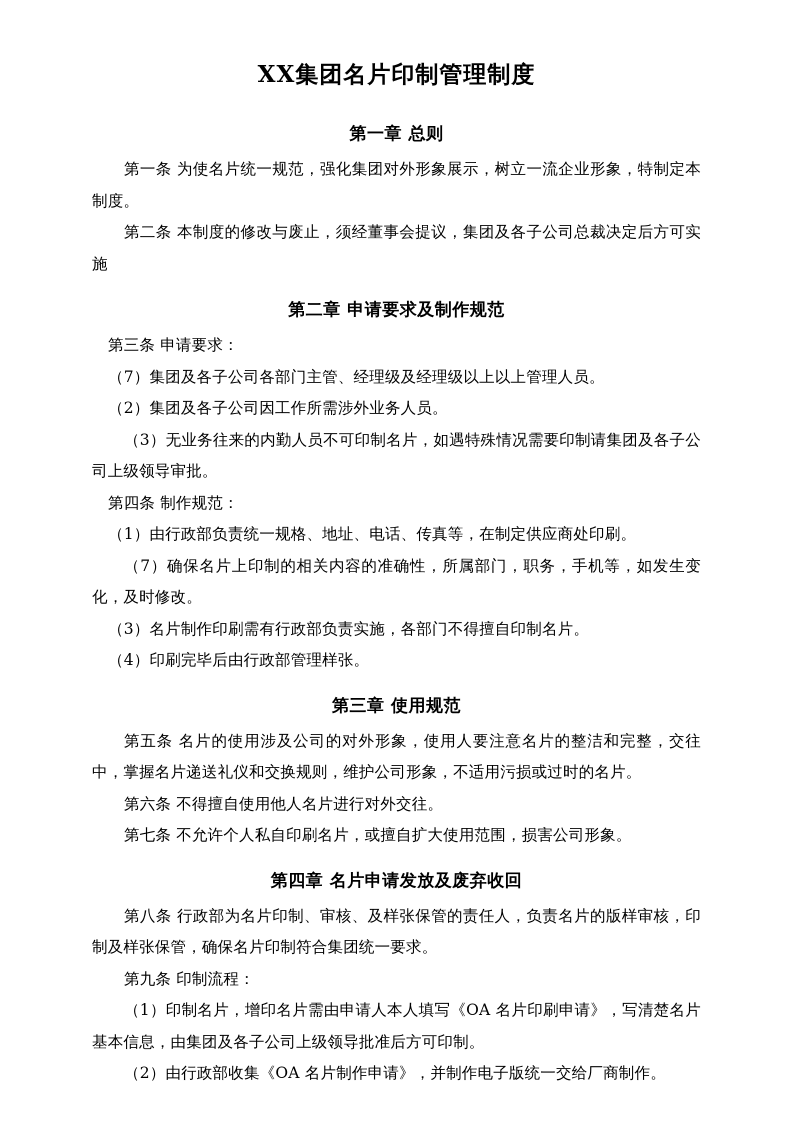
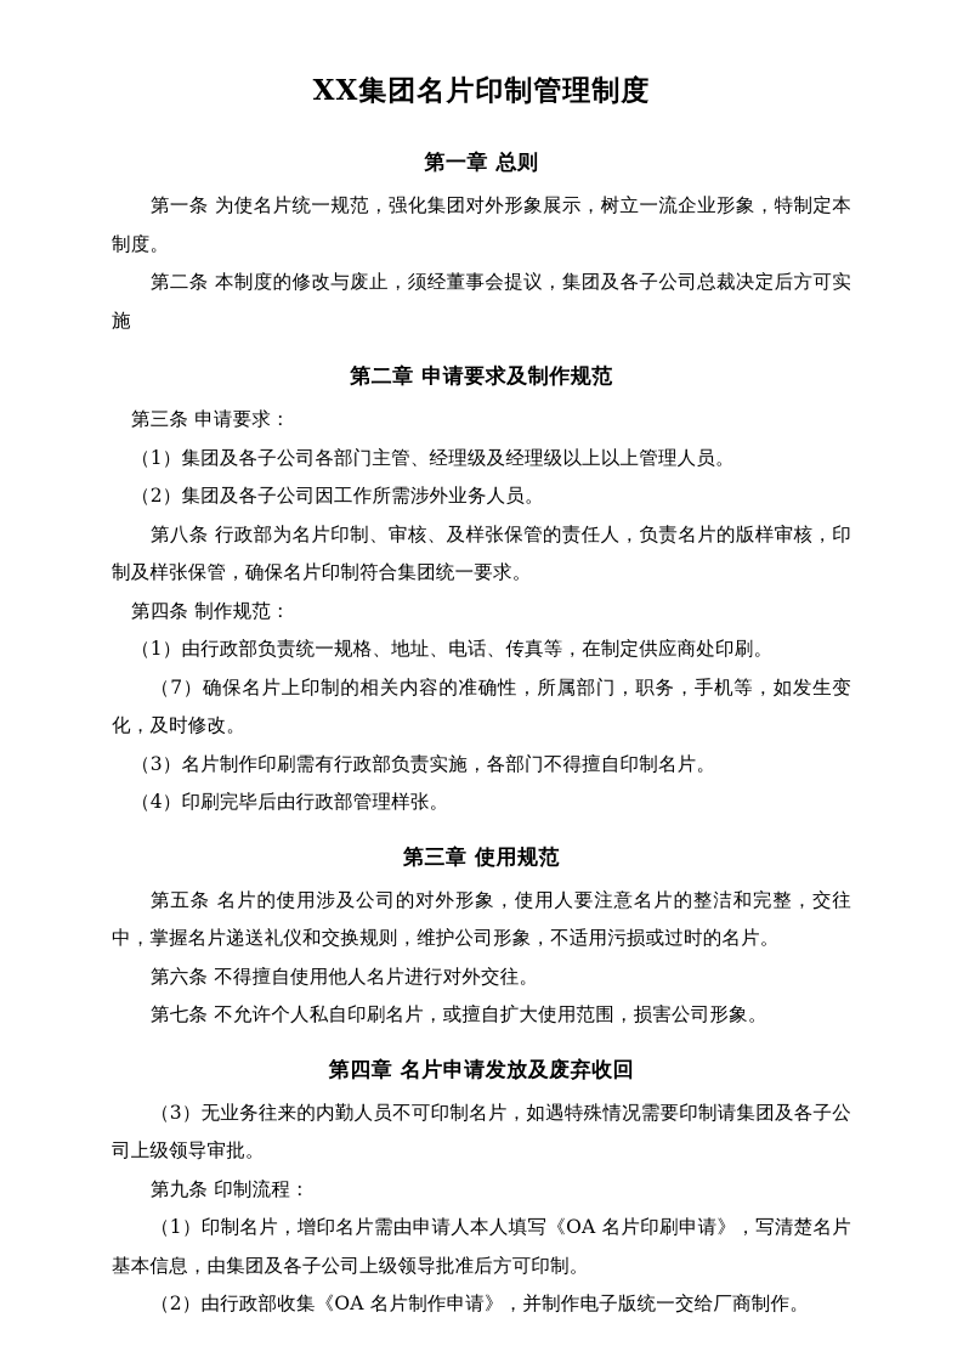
  XX集团名片印制管理制度
  第一章 总则
  第一条 为使名片统一规范，强化集团对外形象展示，树立一流企业形象，特制定本制度。
  第二条 本制度的修改与废止，须经董事会提议，集团及各子公司总裁决定后方可实施
  第二章 申请要求及制作规范
  第三条 申请要求：
- （7）集团及各子公司各部门主管、经理级及经理级以上以上管理人员。
+ （1）集团及各子公司各部门主管、经理级及经理级以上以上管理人员。
  （2）集团及各子公司因工作所需涉外业务人员。
- （3）无业务往来的内勤人员不可印制名片，如遇特殊情况需要印制请集团及各子公司上级领导审批。
+ 第八条 行政部为名片印制、审核、及样张保管的责任人，负责名片的版样审核，印制及样张保管，确保名片印制符合集团统一要求。
  第四条 制作规范：
  （1）由行政部负责统一规格、地址、电话、传真等，在制定供应商处印刷。
  （7）确保名片上印制的相关内容的准确性，所属部门，职务，手机等，如发生变化，及时修改。
  （3）名片制作印刷需有行政部负责实施，各部门不得擅自印制名片。
  （4）印刷完毕后由行政部管理样张。
  第三章 使用规范
  第五条 名片的使用涉及公司的对外形象，使用人要注意名片的整洁和完整，交往中，掌握名片递送礼仪和交换规则，维护公司形象，不适用污损或过时的名片。
  第六条 不得擅自使用他人名片进行对外交往。
  第七条 不允许个人私自印刷名片，或擅自扩大使用范围，损害公司形象。
  第四章 名片申请发放及废弃收回
- 第八条 行政部为名片印制、审核、及样张保管的责任人，负责名片的版样审核，印制及样张保管，确保名片印制符合集团统一要求。
+ （3）无业务往来的内勤人员不可印制名片，如遇特殊情况需要印制请集团及各子公司上级领导审批。
  第九条 印制流程：
  （1）印制名片，增印名片需由申请人本人填写《OA 名片印刷申请》，写清楚名片基本信息，由集团及各子公司上级领导批准后方可印制。
  （2）由行政部收集《OA 名片制作申请》，并制作电子版统一交给厂商制作。
